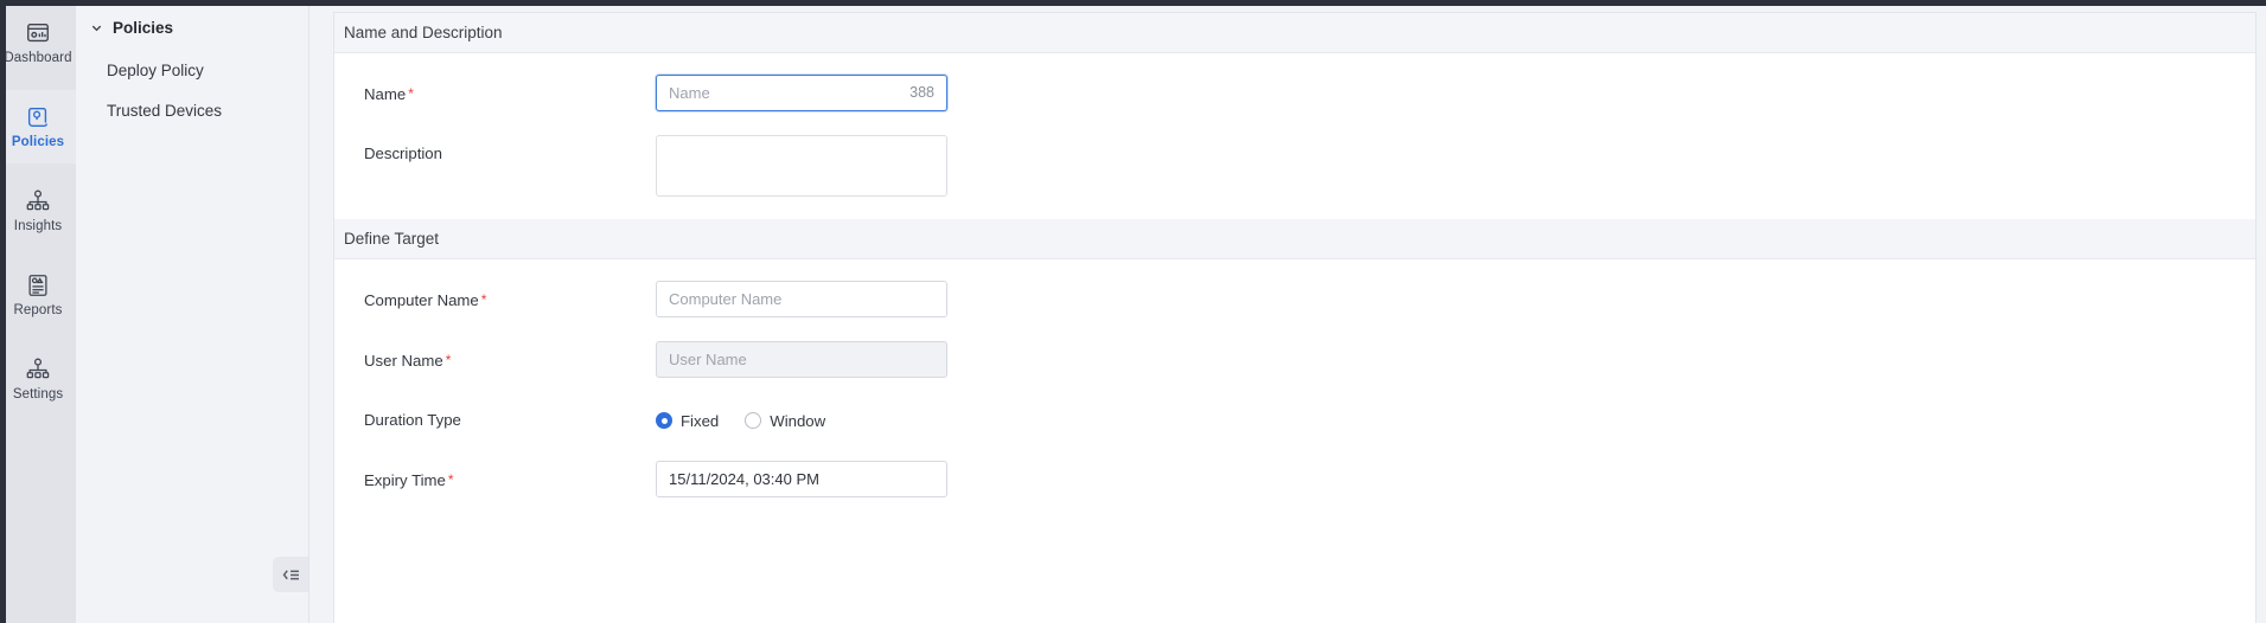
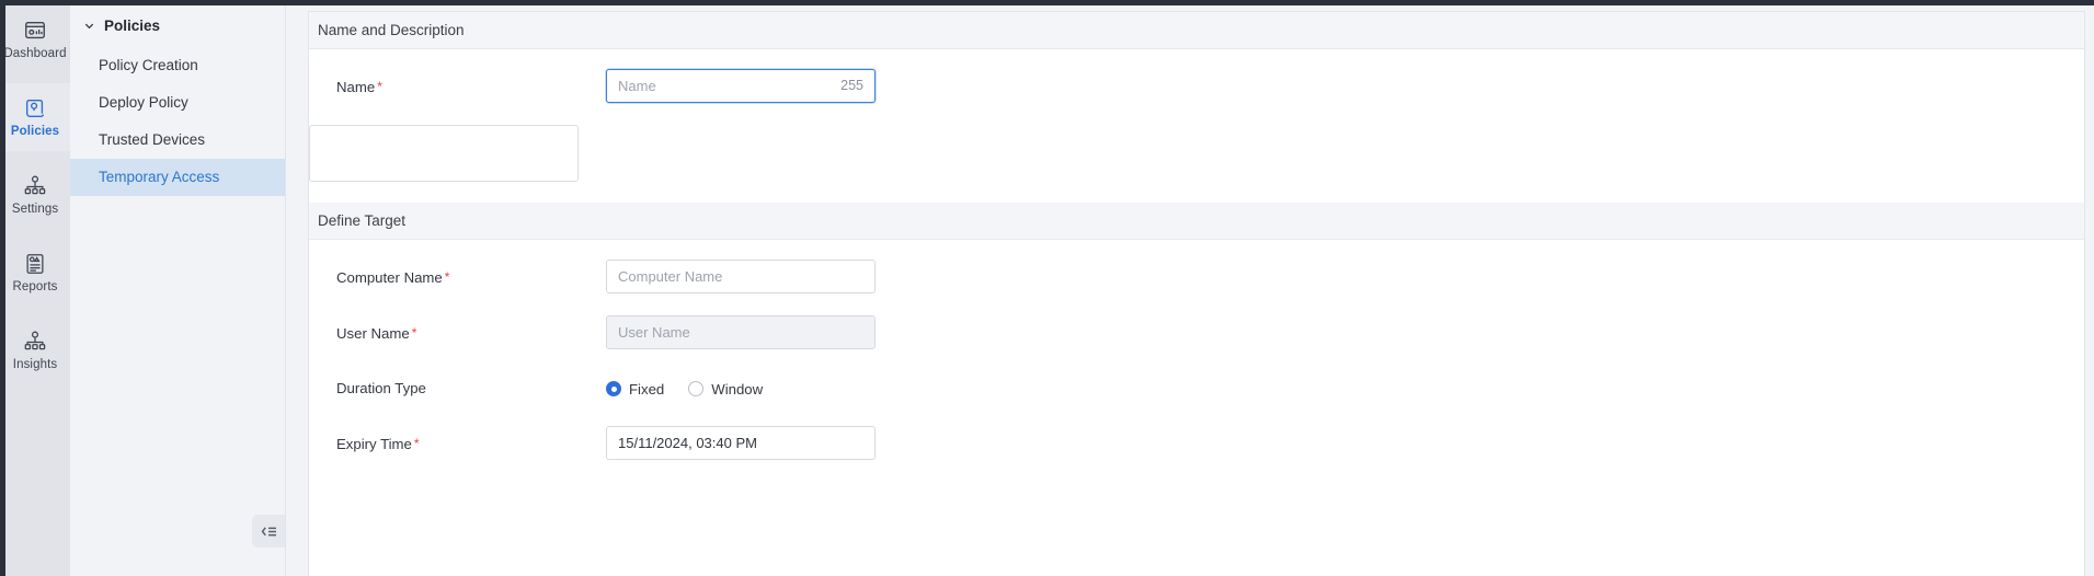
  Dashboard
  Policies
- Insights
+ Settings
  Reports
- Settings
+ Insights
  Policies
+ Policy Creation
  Deploy Policy
  Trusted Devices
+ Temporary Access
  Name and Description
  Name *
  Name
- 388
+ 255
- Description
  Define Target
  Computer Name *
  Computer Name
  User Name *
  User Name
  Duration Type
  Fixed
  Window
  Expiry Time *
  15/11/2024, 03:40 PM
